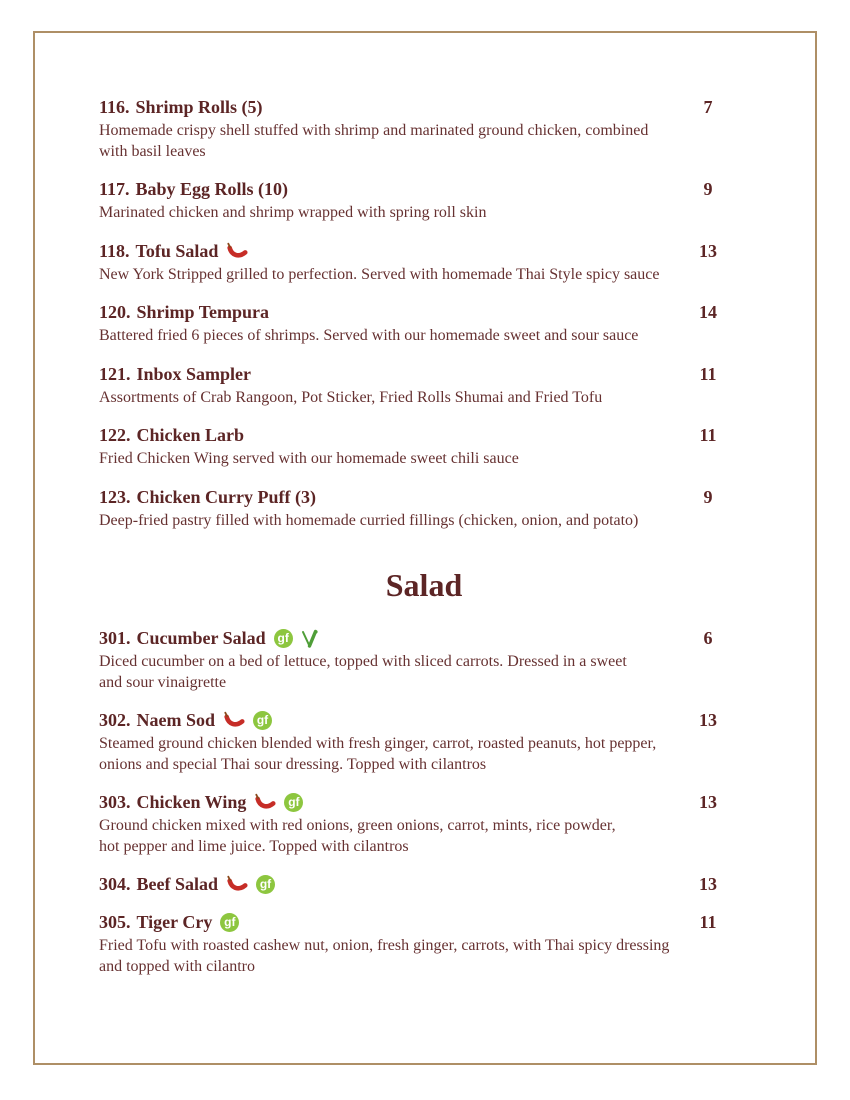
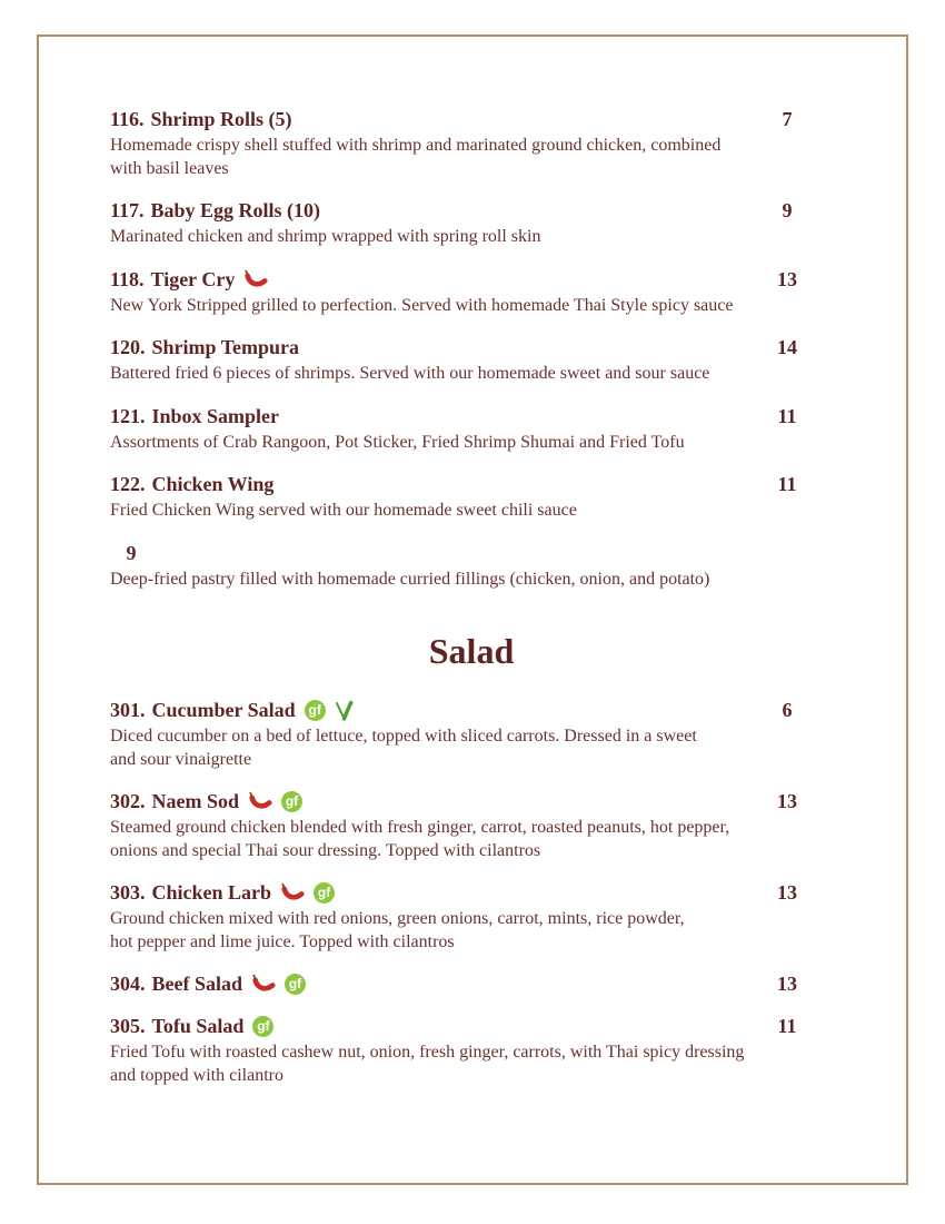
  116.
  Shrimp Rolls (5)
  7
  Homemade crispy shell stuffed with shrimp and marinated ground chicken, combined
  with basil leaves
  117.
  Baby Egg Rolls (10)
  9
  Marinated chicken and shrimp wrapped with spring roll skin
  118.
- Tofu Salad
+ Tiger Cry
  13
  New York Stripped grilled to perfection. Served with homemade Thai Style spicy sauce
  120.
  Shrimp Tempura
  14
  Battered fried 6 pieces of shrimps. Served with our homemade sweet and sour sauce
  121.
  Inbox Sampler
  11
- Assortments of Crab Rangoon, Pot Sticker, Fried Rolls Shumai and Fried Tofu
+ Assortments of Crab Rangoon, Pot Sticker, Fried Shrimp Shumai and Fried Tofu
  122.
- Chicken Larb
+ Chicken Wing
  11
  Fried Chicken Wing served with our homemade sweet chili sauce
- 123.
- Chicken Curry Puff (3)
  9
  Deep-fried pastry filled with homemade curried fillings (chicken, onion, and potato)
  Salad
  301.
  Cucumber Salad
  gf
  6
  Diced cucumber on a bed of lettuce, topped with sliced carrots. Dressed in a sweet
  and sour vinaigrette
  302.
  Naem Sod
  gf
  13
  Steamed ground chicken blended with fresh ginger, carrot, roasted peanuts, hot pepper,
  onions and special Thai sour dressing. Topped with cilantros
  303.
- Chicken Wing
+ Chicken Larb
  gf
  13
  Ground chicken mixed with red onions, green onions, carrot, mints, rice powder,
  hot pepper and lime juice. Topped with cilantros
  304.
  Beef Salad
  gf
  13
  305.
- Tiger Cry
+ Tofu Salad
  gf
  11
  Fried Tofu with roasted cashew nut, onion, fresh ginger, carrots, with Thai spicy dressing
  and topped with cilantro
